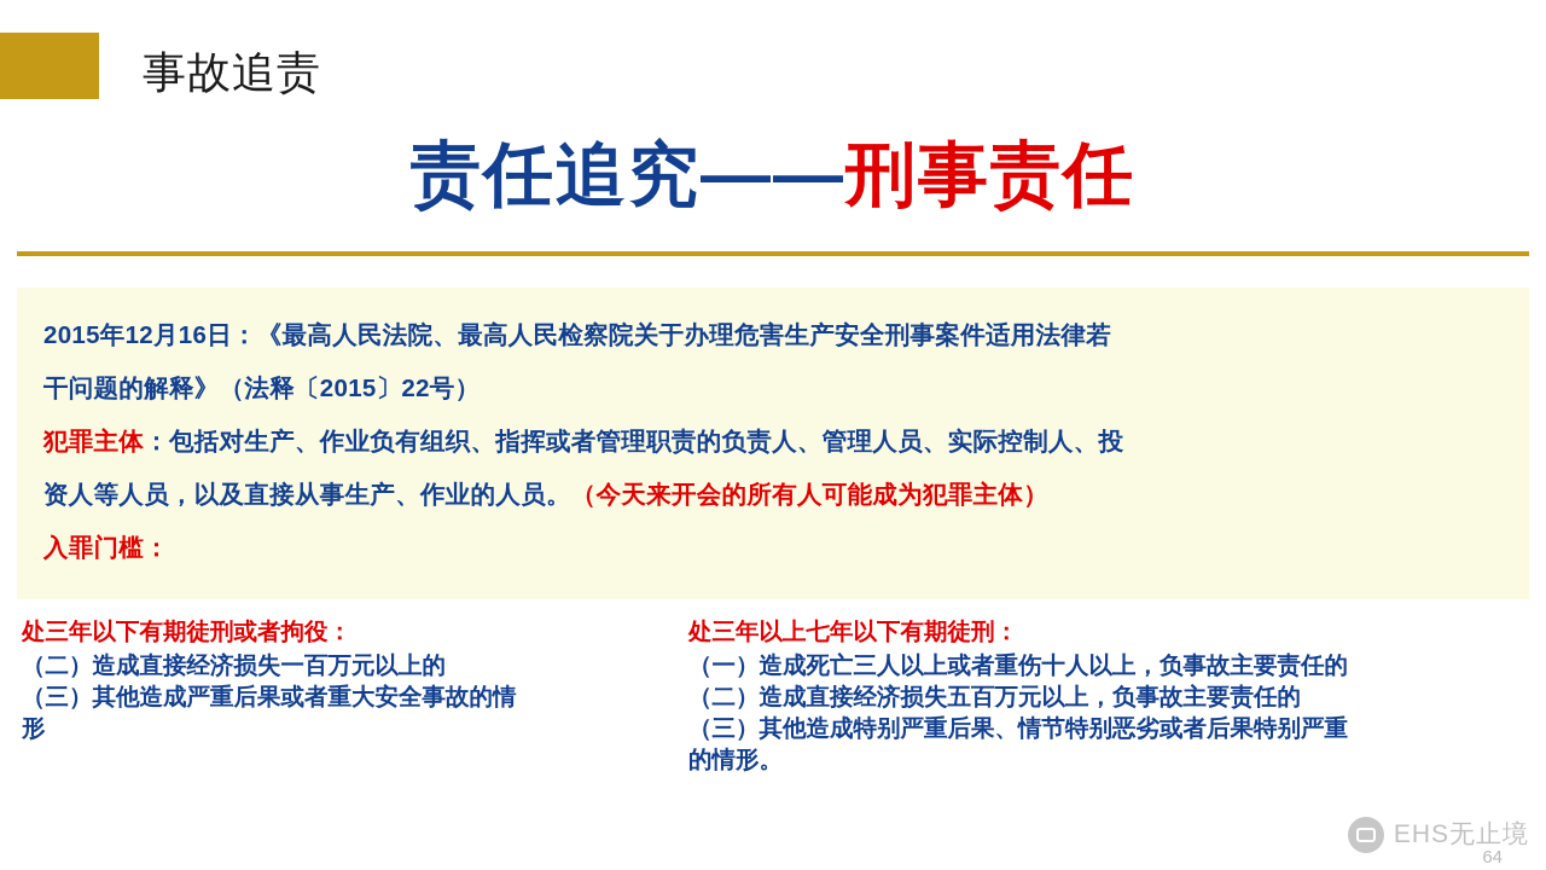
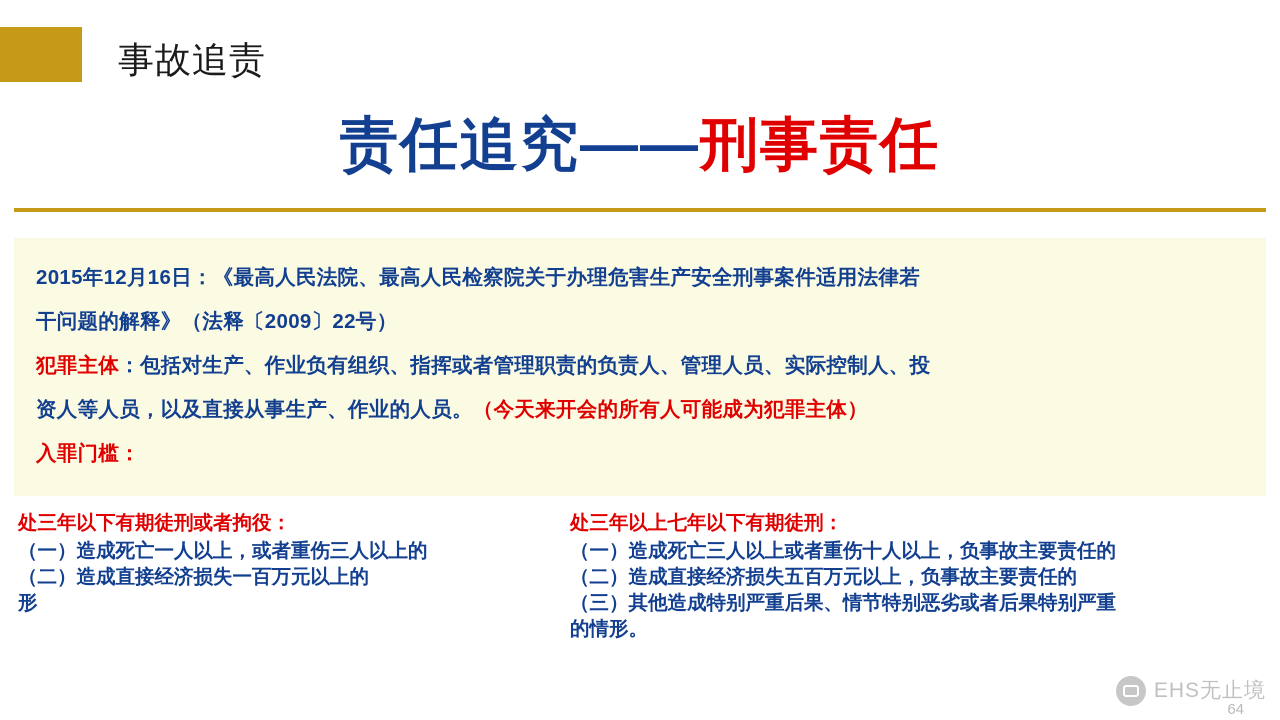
  事故追责
  责任追究——刑事责任
  2015年12月16日：《最高人民法院、最高人民检察院关于办理危害生产安全刑事案件适用法律若
- 干问题的解释》（法释〔2015〕22号）
+ 干问题的解释》（法释〔2009〕22号）
  犯罪主体：包括对生产、作业负有组织、指挥或者管理职责的负责人、管理人员、实际控制人、投
  资人等人员，以及直接从事生产、作业的人员。（今天来开会的所有人可能成为犯罪主体）
  入罪门槛：
  处三年以下有期徒刑或者拘役：
+ （一）造成死亡一人以上，或者重伤三人以上的
  （二）造成直接经济损失一百万元以上的
- （三）其他造成严重后果或者重大安全事故的情
  形
  处三年以上七年以下有期徒刑：
  （一）造成死亡三人以上或者重伤十人以上，负事故主要责任的
  （二）造成直接经济损失五百万元以上，负事故主要责任的
  （三）其他造成特别严重后果、情节特别恶劣或者后果特别严重
  的情形。
  EHS无止境
  64
